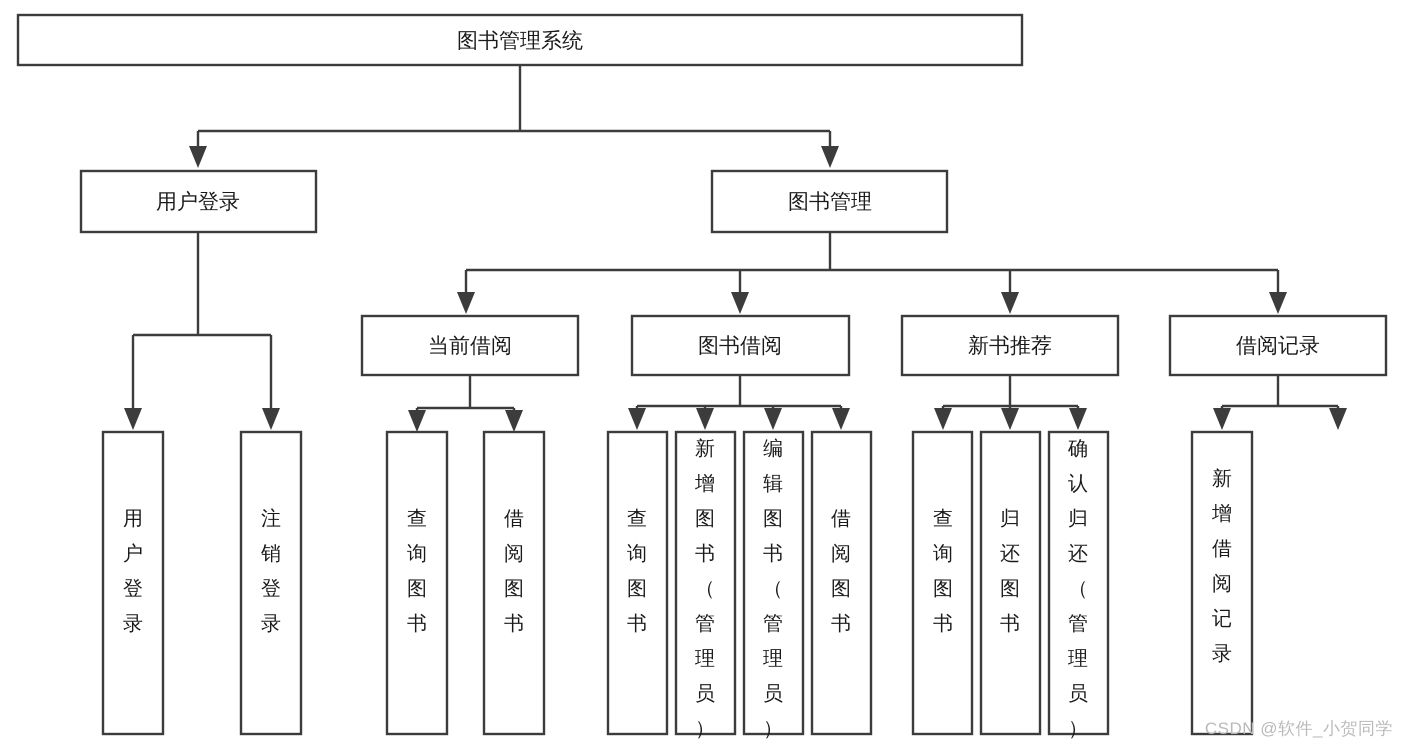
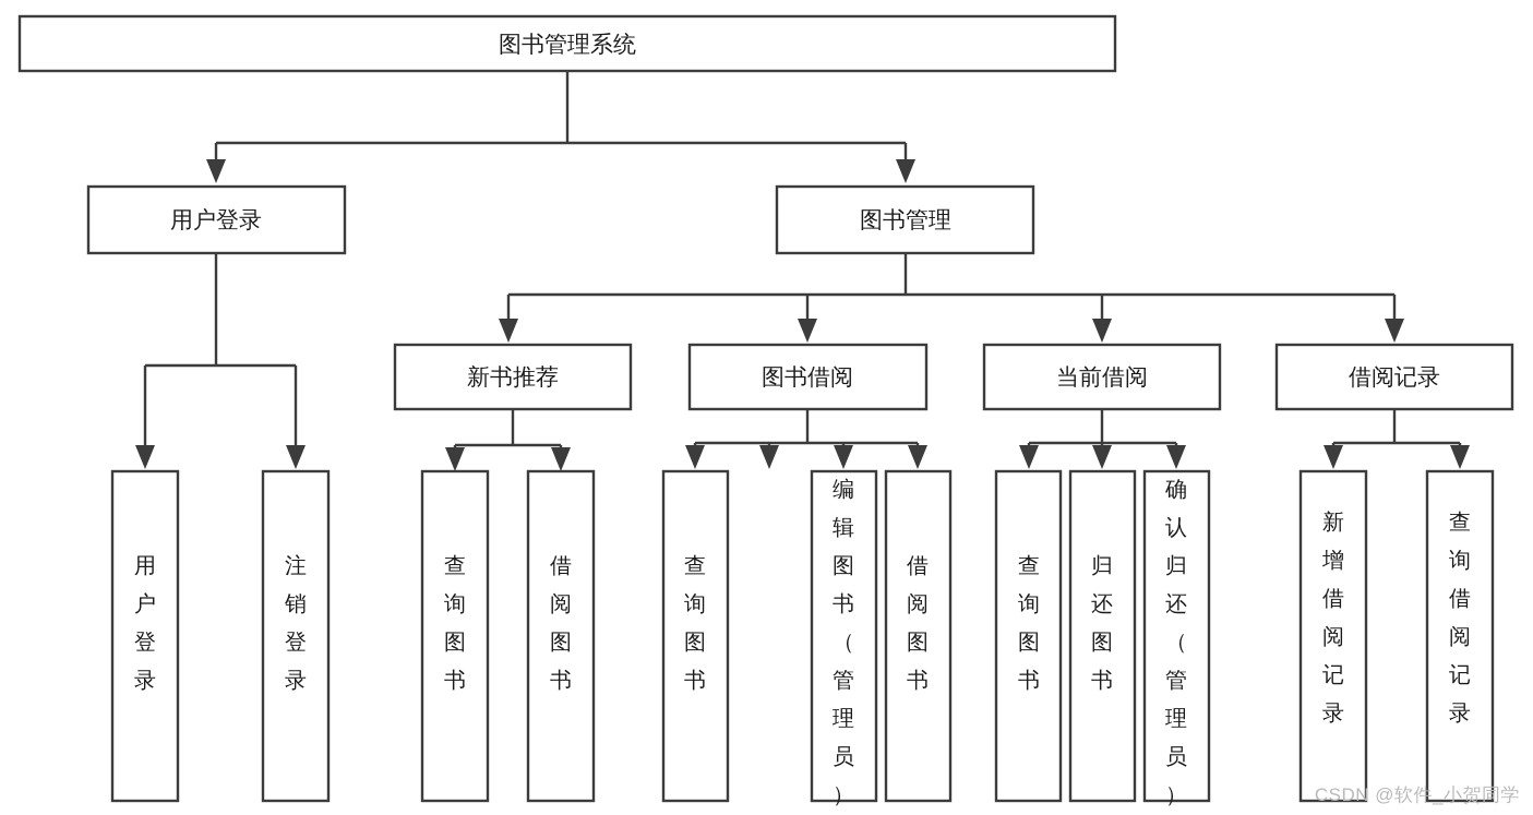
  图书管理系统
  用户登录
  图书管理
- 当前借阅
+ 新书推荐
  图书借阅
- 新书推荐
+ 当前借阅
  借阅记录
  用户登录
  注销登录
  查询图书
  借阅图书
  查询图书
- 新增图书（管理员）
  编辑图书（管理员）
  借阅图书
  查询图书
  归还图书
  确认归还（管理员）
  新增借阅记录
+ 查询借阅记录
  CSDN @软件_小贺同学
